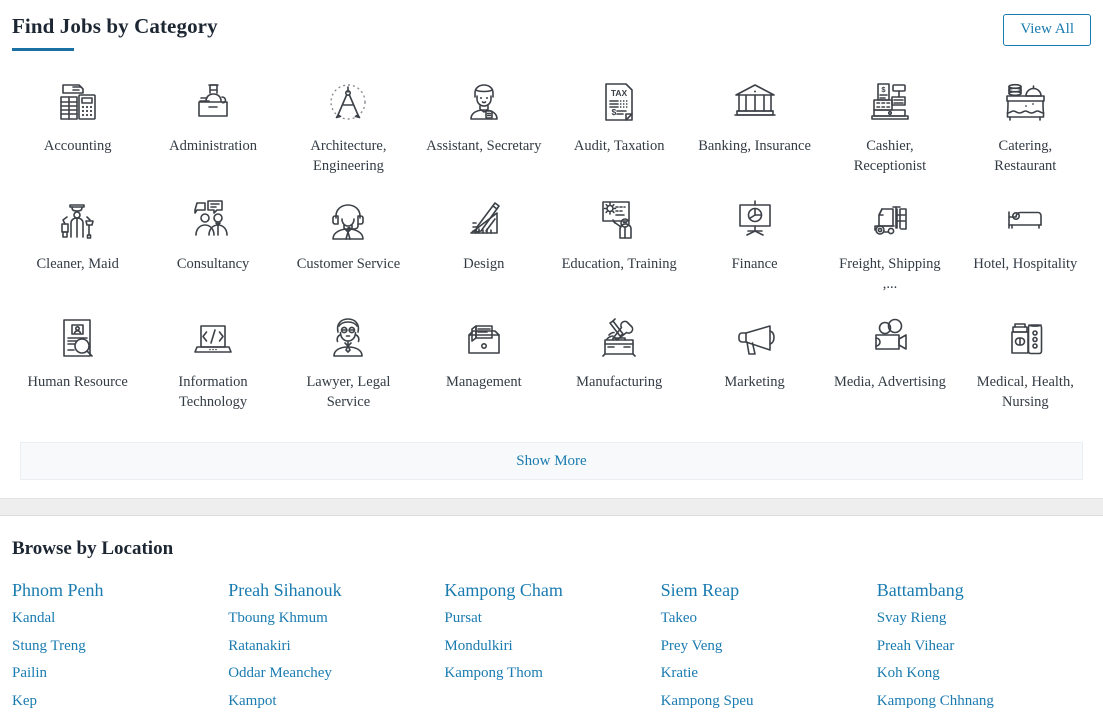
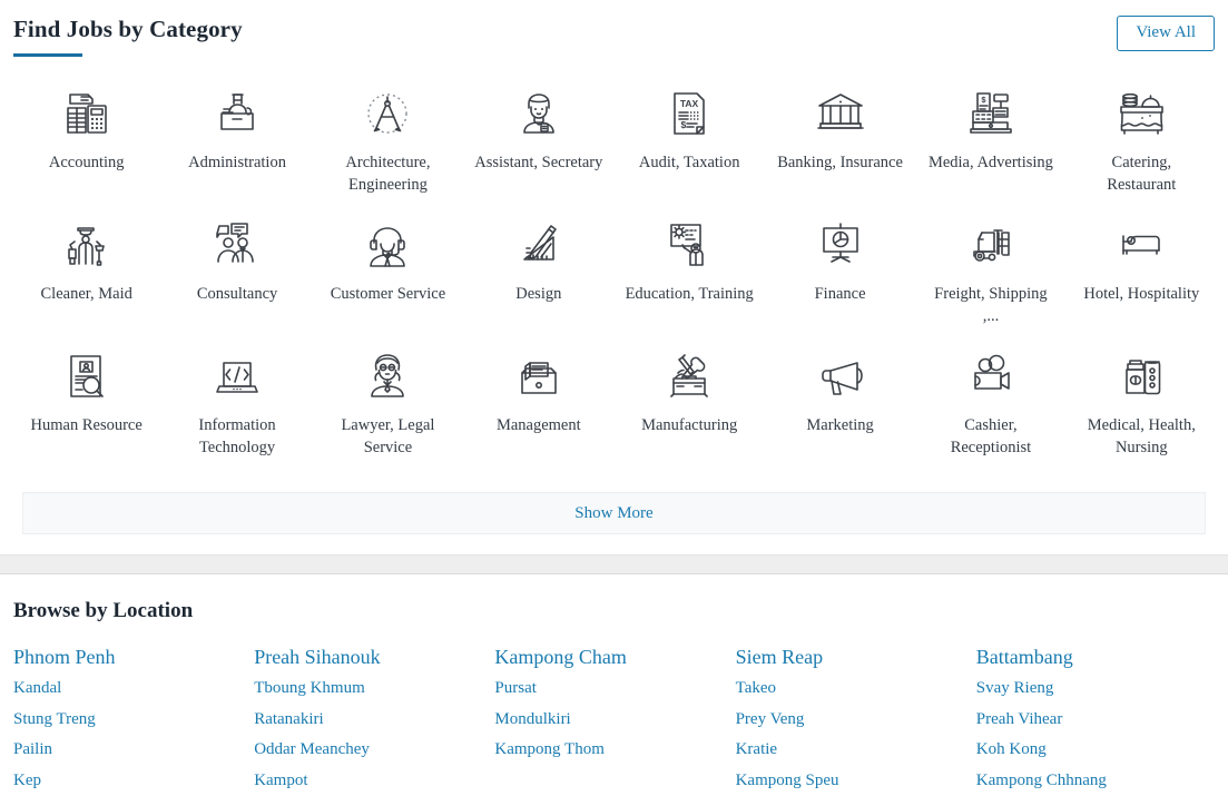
  Find Jobs by Category
  View All
  Accounting
  Administration
  Architecture, Engineering
  Assistant, Secretary
  TAX
  $
  Audit, Taxation
  Banking, Insurance
  $
- Cashier, Receptionist
+ Media, Advertising
  Catering, Restaurant
  Cleaner, Maid
  Consultancy
  Customer Service
  Design
  Education, Training
  Finance
  Freight, Shipping ,...
  Hotel, Hospitality
  Human Resource
  Information Technology
  Lawyer, Legal Service
  Management
  Manufacturing
  Marketing
- Media, Advertising
+ Cashier, Receptionist
  Medical, Health, Nursing
  Show More
  Browse by Location
  Phnom Penh
  Kandal
  Stung Treng
  Pailin
  Kep
  Preah Sihanouk
  Tboung Khmum
  Ratanakiri
  Oddar Meanchey
  Kampot
  Kampong Cham
  Pursat
  Mondulkiri
  Kampong Thom
  Siem Reap
  Takeo
  Prey Veng
  Kratie
  Kampong Speu
  Battambang
  Svay Rieng
  Preah Vihear
  Koh Kong
  Kampong Chhnang
